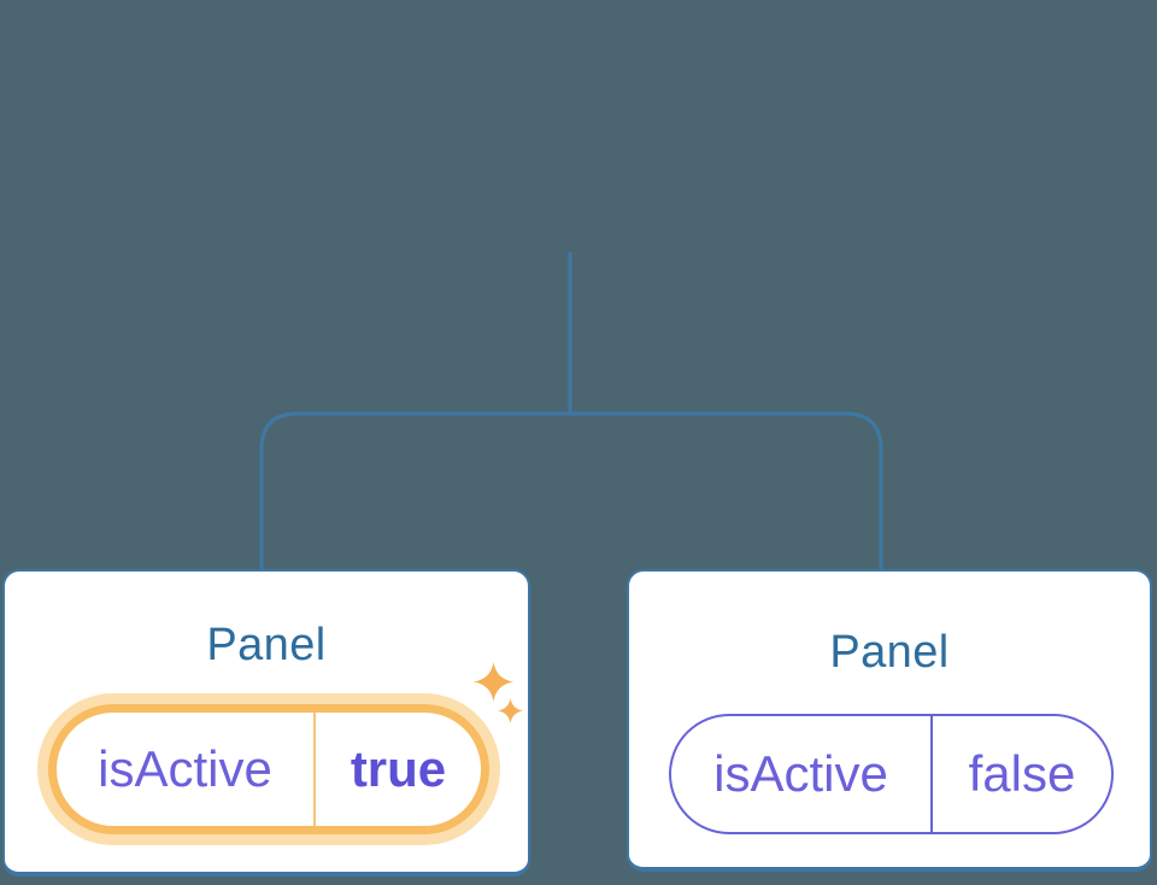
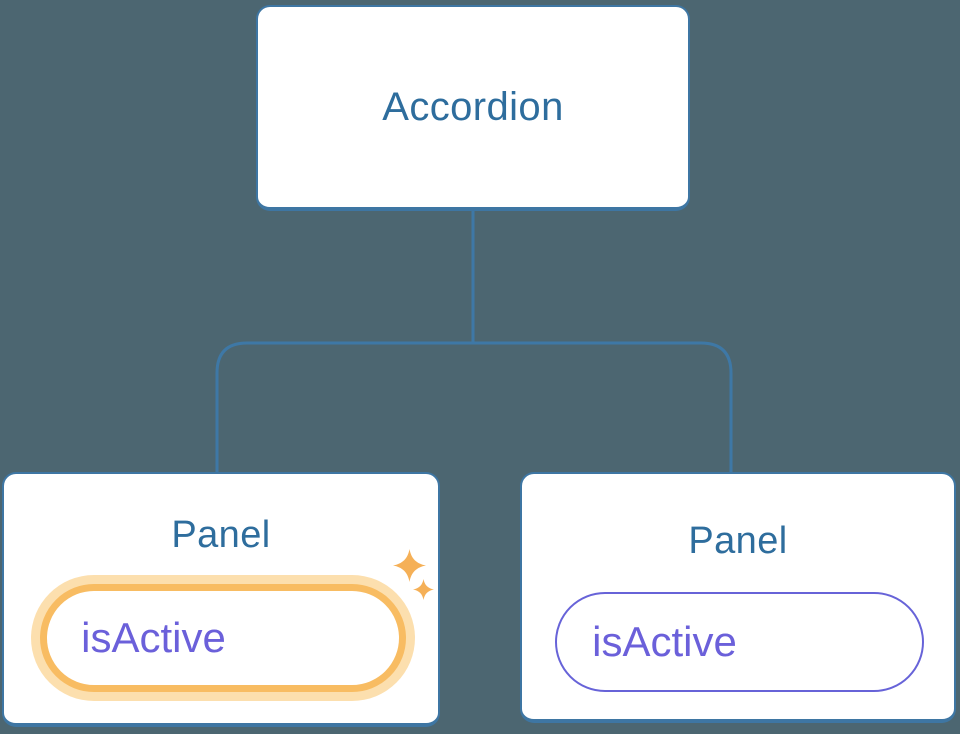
+ Accordion
  Panel
  isActive
- true
  Panel
  isActive
- false
